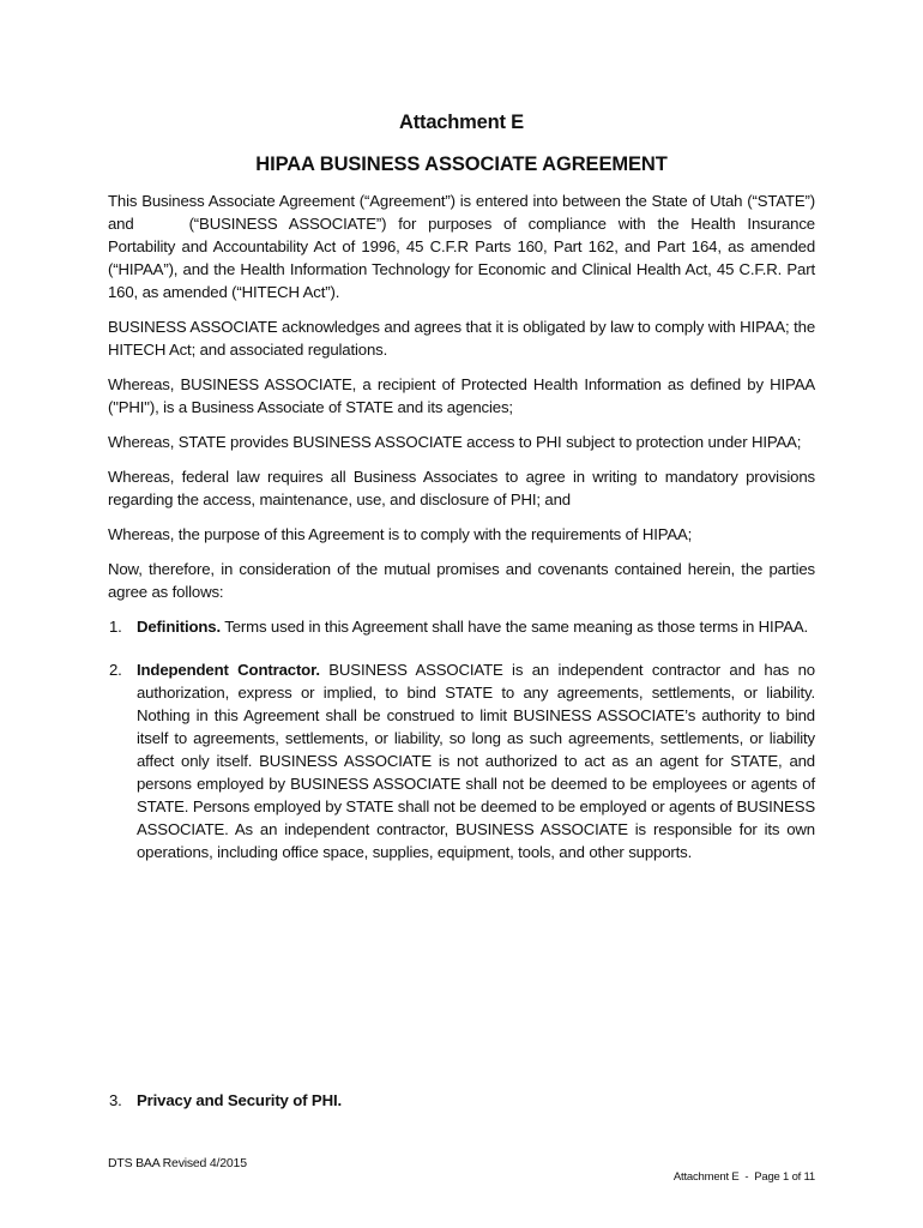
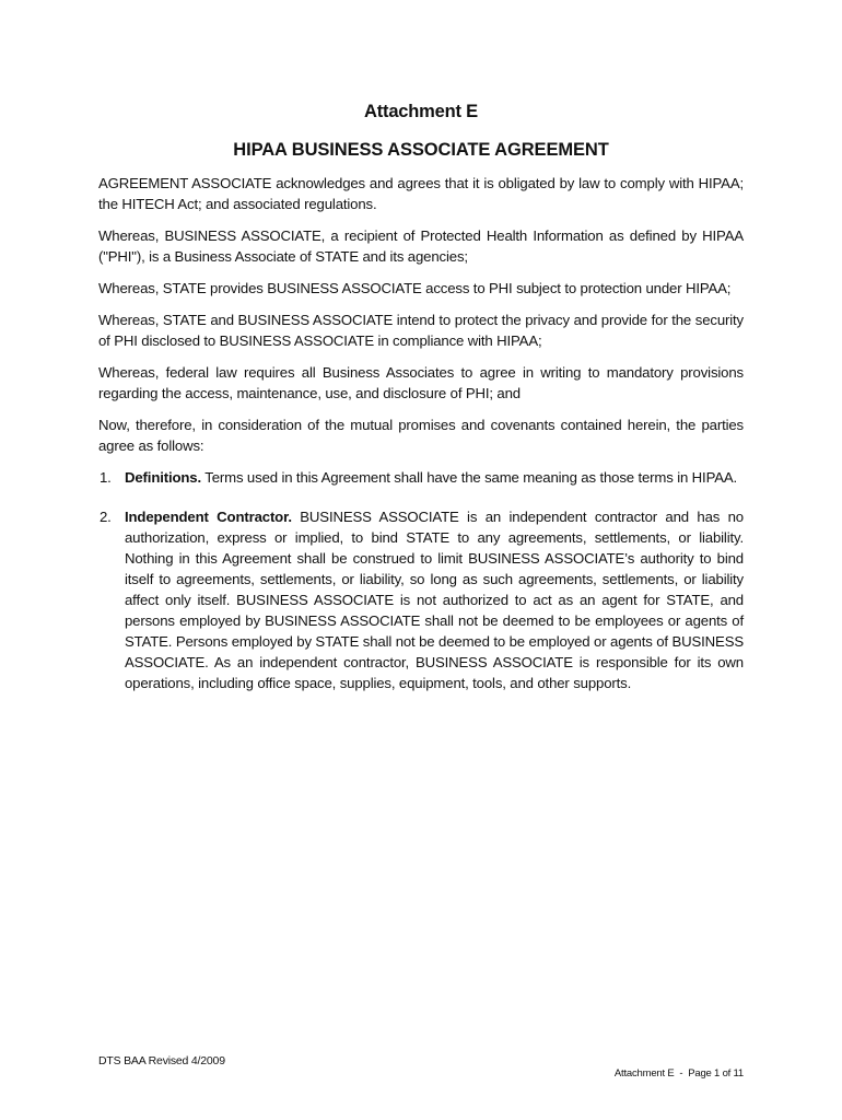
  Attachment E
  HIPAA BUSINESS ASSOCIATE AGREEMENT
- This Business Associate Agreement (“Agreement”) is entered into between the State of Utah (“STATE”) and (“BUSINESS ASSOCIATE”) for purposes of compliance with the Health Insurance Portability and Accountability Act of 1996, 45 C.F.R Parts 160, Part 162, and Part 164, as amended (“HIPAA”), and the Health Information Technology for Economic and Clinical Health Act, 45 C.F.R. Part 160, as amended (“HITECH Act”).
- BUSINESS ASSOCIATE acknowledges and agrees that it is obligated by law to comply with HIPAA; the HITECH Act; and associated regulations.
+ AGREEMENT ASSOCIATE acknowledges and agrees that it is obligated by law to comply with HIPAA; the HITECH Act; and associated regulations.
  Whereas, BUSINESS ASSOCIATE, a recipient of Protected Health Information as defined by HIPAA ("PHI"), is a Business Associate of STATE and its agencies;
  Whereas, STATE provides BUSINESS ASSOCIATE access to PHI subject to protection under HIPAA;
+ Whereas, STATE and BUSINESS ASSOCIATE intend to protect the privacy and provide for the security of PHI disclosed to BUSINESS ASSOCIATE in compliance with HIPAA;
  Whereas, federal law requires all Business Associates to agree in writing to mandatory provisions regarding the access, maintenance, use, and disclosure of PHI; and
- Whereas, the purpose of this Agreement is to comply with the requirements of HIPAA;
  Now, therefore, in consideration of the mutual promises and covenants contained herein, the parties agree as follows:
  1.
  Definitions. Terms used in this Agreement shall have the same meaning as those terms in HIPAA.
  2.
  Independent Contractor. BUSINESS ASSOCIATE is an independent contractor and has no authorization, express or implied, to bind STATE to any agreements, settlements, or liability. Nothing in this Agreement shall be construed to limit BUSINESS ASSOCIATE’s authority to bind itself to agreements, settlements, or liability, so long as such agreements, settlements, or liability affect only itself. BUSINESS ASSOCIATE is not authorized to act as an agent for STATE, and persons employed by BUSINESS ASSOCIATE shall not be deemed to be employees or agents of STATE. Persons employed by STATE shall not be deemed to be employed or agents of BUSINESS ASSOCIATE. As an independent contractor, BUSINESS ASSOCIATE is responsible for its own operations, including office space, supplies, equipment, tools, and other supports.
- 3.
- Privacy and Security of PHI.
- DTS BAA Revised 4/2015
+ DTS BAA Revised 4/2009
  Attachment E - Page 1 of 11
